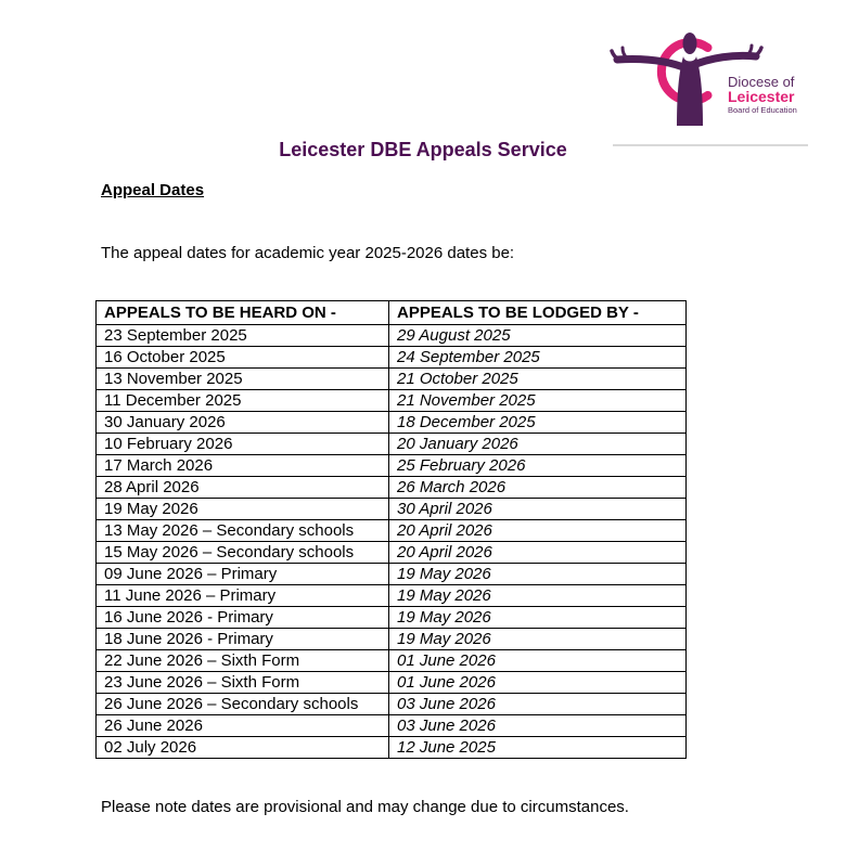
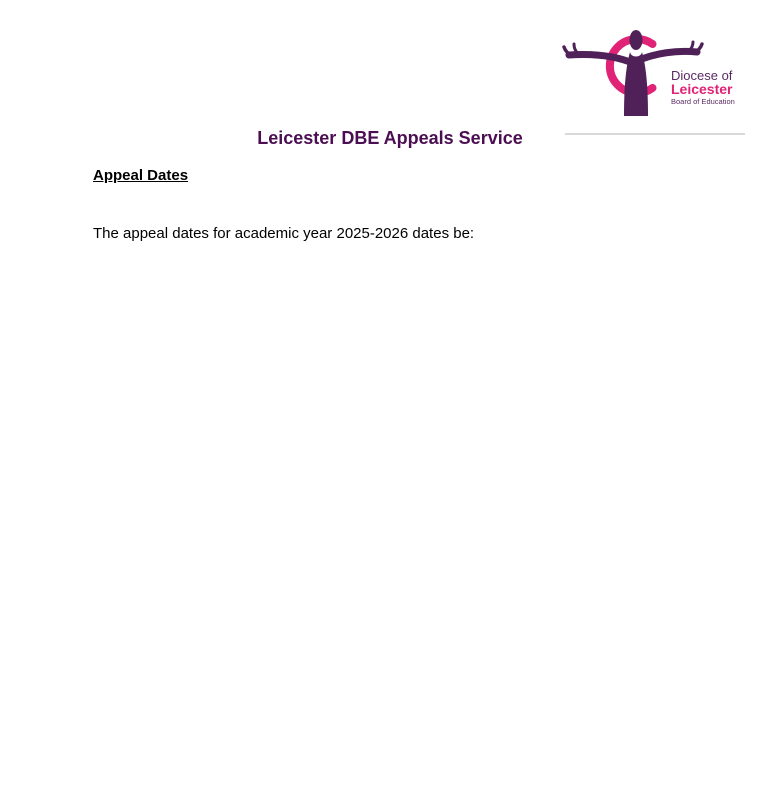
  Diocese of
  Leicester
  Board of Education
  Leicester DBE Appeals Service
  Appeal Dates
  The appeal dates for academic year 2025-2026 dates be:
- APPEALS TO BE HEARD ON -	APPEALS TO BE LODGED BY -
- 23 September 2025	29 August 2025
- 16 October 2025	24 September 2025
- 13 November 2025	21 October 2025
- 11 December 2025	21 November 2025
- 30 January 2026	18 December 2025
- 10 February 2026	20 January 2026
- 17 March 2026	25 February 2026
- 28 April 2026	26 March 2026
- 19 May 2026	30 April 2026
- 13 May 2026 – Secondary schools	20 April 2026
- 15 May 2026 – Secondary schools	20 April 2026
- 09 June 2026 – Primary	19 May 2026
- 11 June 2026 – Primary	19 May 2026
- 16 June 2026 - Primary	19 May 2026
- 18 June 2026 - Primary	19 May 2026
- 22 June 2026 – Sixth Form	01 June 2026
- 23 June 2026 – Sixth Form	01 June 2026
- 26 June 2026 – Secondary schools	03 June 2026
- 26 June 2026	03 June 2026
- 02 July 2026	12 June 2025
- Please note dates are provisional and may change due to circumstances.
